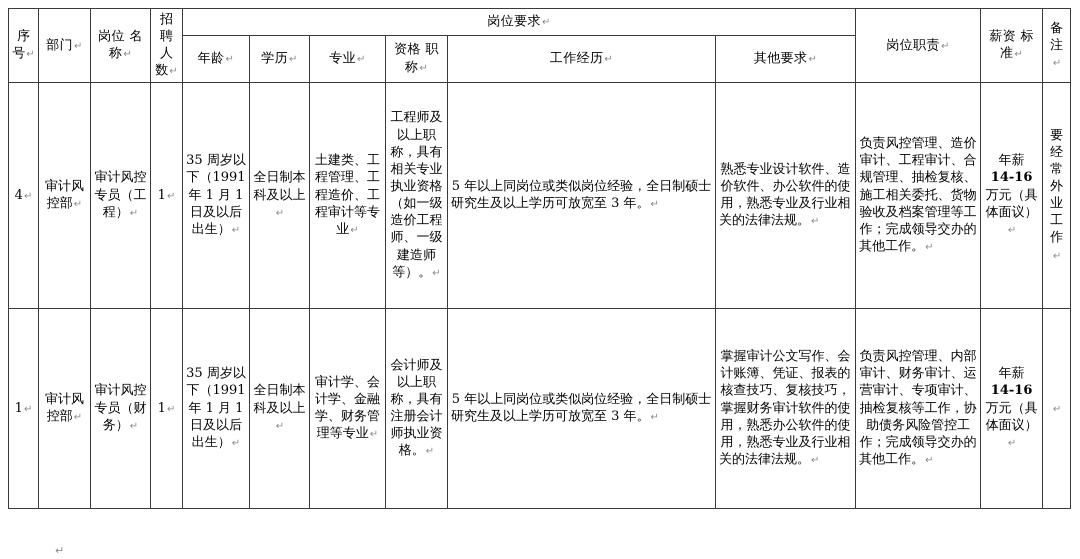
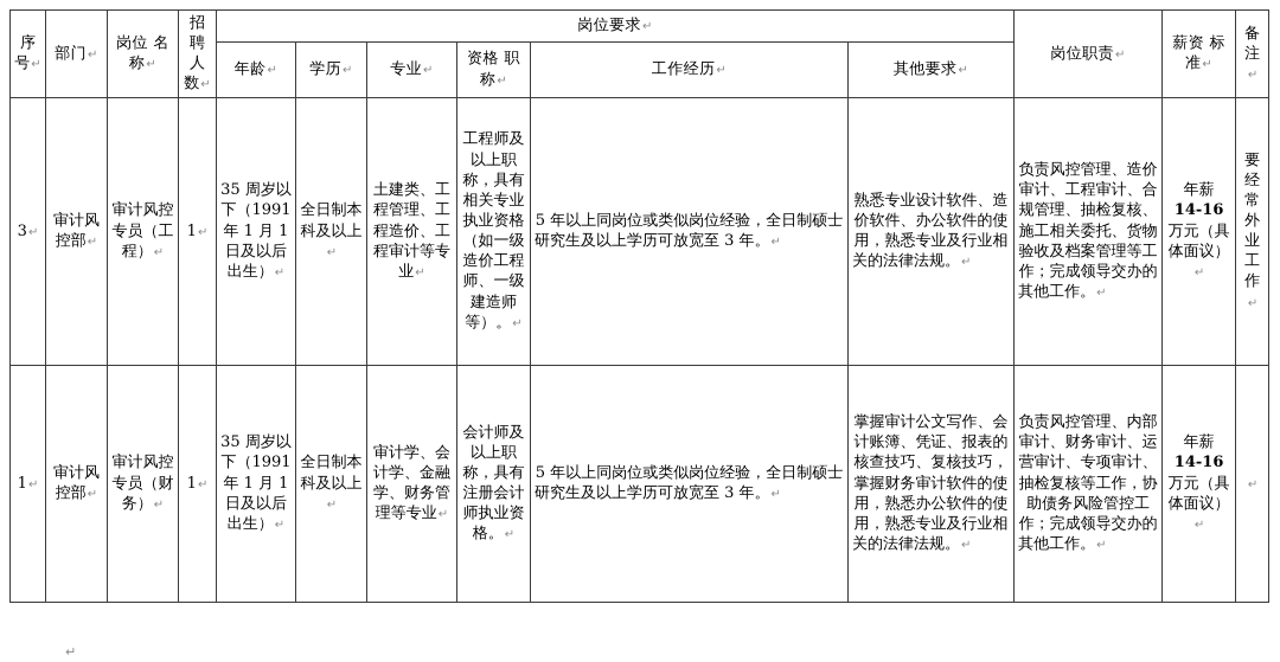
  序 号↵	部门↵	岗位 名称↵	招 聘 人 数↵	岗位要求↵	岗位职责↵	薪资 标准↵	备 注↵
  年龄↵	学历↵	专业↵	资格 职称↵	工作经历↵	其他要求↵
- 4↵	审计风控部↵	审计风控专员（工程）↵	1↵	35 周岁以下（1991 年 1 月 1 日及以后出生）↵	全日制本科及以上↵	土建类、工程管理、工程造价、工程审计等专业↵	工程师及以上职称，具有相关专业执业资格（如一级造价工程师、一级建造师等）。↵	5 年以上同岗位或类似岗位经验，全日制硕士研究生及以上学历可放宽至 3 年。↵	熟悉专业设计软件、造价软件、办公软件的使用，熟悉专业及行业相关的法律法规。↵	负责风控管理、造价审计、工程审计、合规管理、抽检复核、施工相关委托、货物验收及档案管理等工作；完成领导交办的其他工作。↵	年薪14-16万元（具体面议）↵	要经常外业工作↵
+ 3↵	审计风控部↵	审计风控专员（工程）↵	1↵	35 周岁以下（1991 年 1 月 1 日及以后出生）↵	全日制本科及以上↵	土建类、工程管理、工程造价、工程审计等专业↵	工程师及以上职称，具有相关专业执业资格（如一级造价工程师、一级建造师等）。↵	5 年以上同岗位或类似岗位经验，全日制硕士研究生及以上学历可放宽至 3 年。↵	熟悉专业设计软件、造价软件、办公软件的使用，熟悉专业及行业相关的法律法规。↵	负责风控管理、造价审计、工程审计、合规管理、抽检复核、施工相关委托、货物验收及档案管理等工作；完成领导交办的其他工作。↵	年薪14-16万元（具体面议）↵	要经常外业工作↵
  1↵	审计风控部↵	审计风控专员（财务）↵	1↵	35 周岁以下（1991 年 1 月 1 日及以后出生）↵	全日制本科及以上↵	审计学、会计学、金融学、财务管理等专业↵	会计师及以上职称，具有注册会计师执业资格。↵	5 年以上同岗位或类似岗位经验，全日制硕士研究生及以上学历可放宽至 3 年。↵	掌握审计公文写作、会计账簿、凭证、报表的核查技巧、复核技巧，掌握财务审计软件的使用，熟悉办公软件的使用，熟悉专业及行业相关的法律法规。↵	负责风控管理、内部审计、财务审计、运营审计、专项审计、抽检复核等工作，协助债务风险管控工作；完成领导交办的其他工作。↵	年薪14-16万元（具体面议）↵	↵
  ↵
